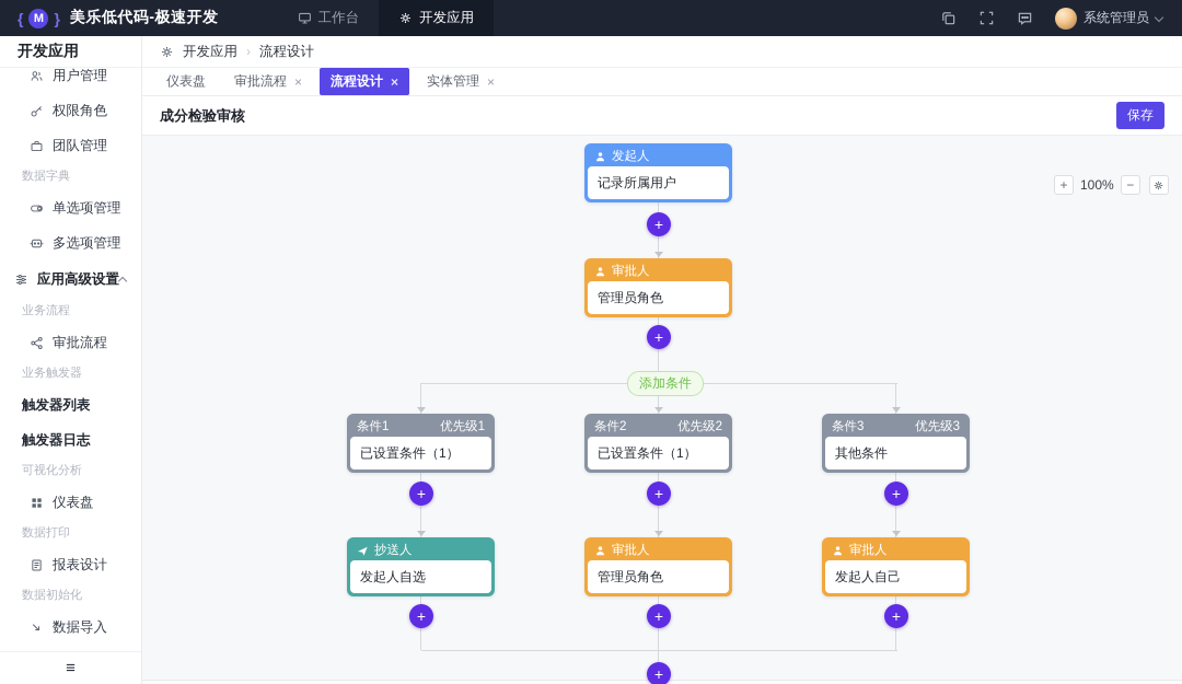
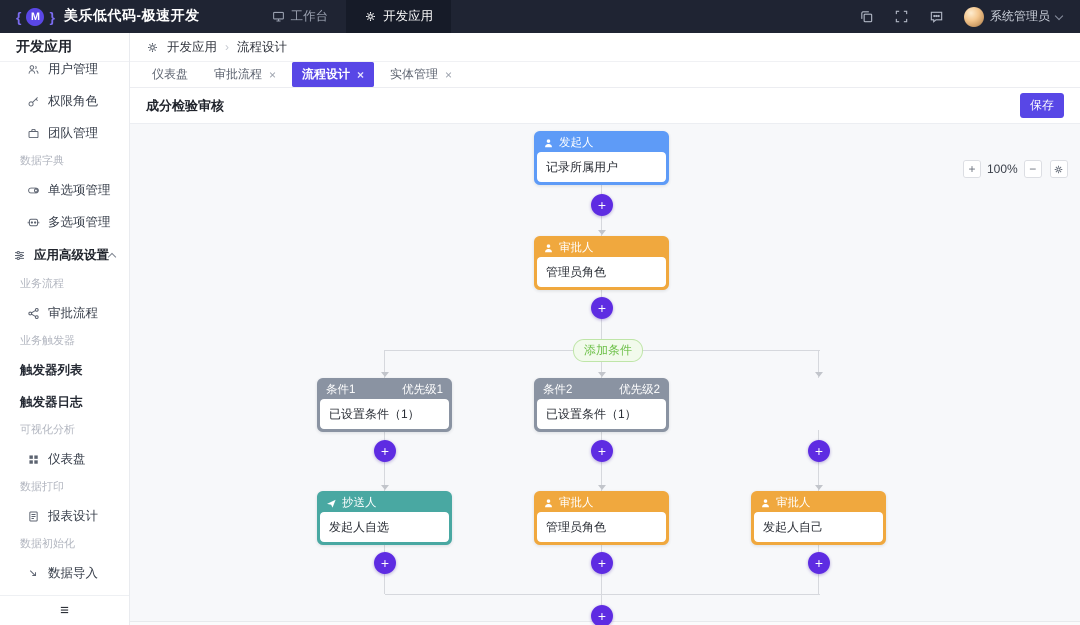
  {
  M
  }
  美乐低代码-极速开发
  工作台
  开发应用
  系统管理员
  开发应用
  用户管理
  权限角色
  团队管理
  数据字典
  单选项管理
  多选项管理
  应用高级设置
  业务流程
  审批流程
  业务触发器
  触发器列表
  触发器日志
  可视化分析
  仪表盘
  数据打印
  报表设计
  数据初始化
  数据导入
  ≡
  开发应用
  ›
  流程设计
  仪表盘
  审批流程
  ×
  流程设计
  ×
  实体管理
  ×
  成分检验审核
  保存
  发起人
  记录所属用户
  +
  审批人
  管理员角色
  +
  添加条件
  条件1
  优先级1
  已设置条件（1）
  条件2
  优先级2
  已设置条件（1）
- 条件3
- 优先级3
- 其他条件
  +
  +
  +
  抄送人
  发起人自选
  审批人
  管理员角色
  审批人
  发起人自己
  +
  +
  +
  +
  +
  100%
  −
